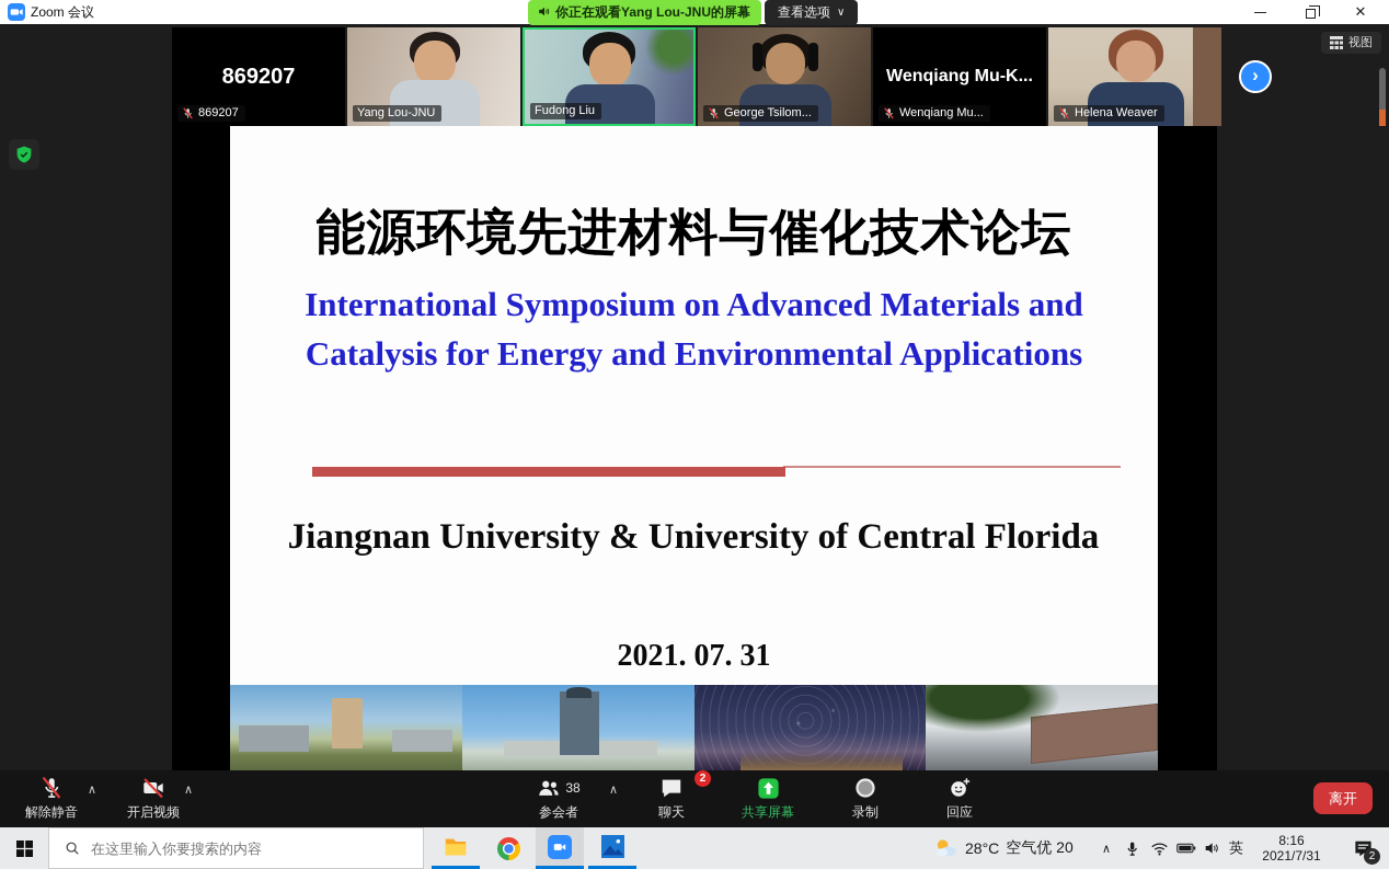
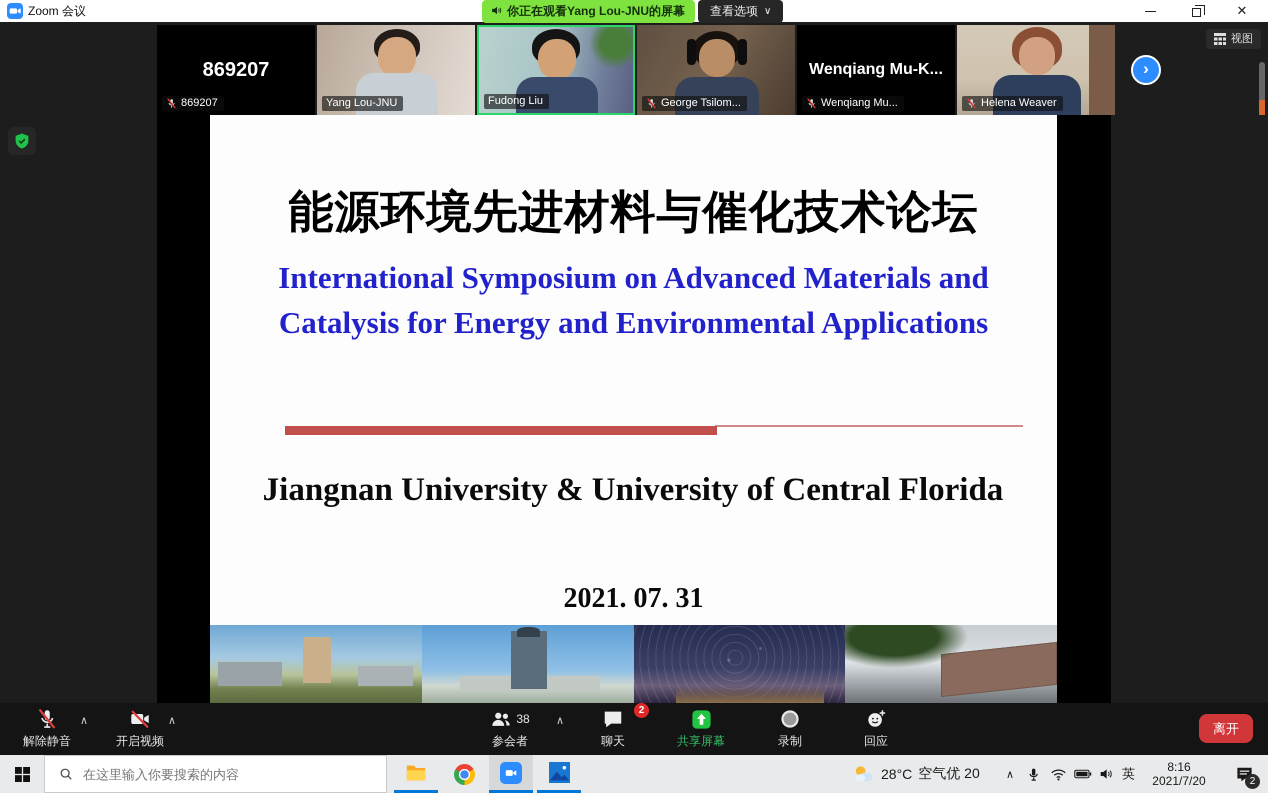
  Zoom 会议
  ✕
  你正在观看Yang Lou-JNU的屏幕
  查看选项
  ∨
  869207
  869207
  Yang Lou-JNU
  Fudong Liu
  George Tsilom...
  Wenqiang Mu-K...
  Wenqiang Mu...
  Helena Weaver
  视图
  ›
  能源环境先进材料与催化技术论坛
  International Symposium on Advanced Materials and Catalysis for Energy and Environmental Applications
  Jiangnan University & University of Central Florida
  2021. 07. 31
  解除静音
  ∧
  开启视频
  ∧
  38
  参会者
  ∧
  2
  聊天
  共享屏幕
  录制
  回应
  离开
  在这里输入你要搜索的内容
  28°C
  空气优 20
  ∧
  英
  8:16
- 2021/7/31
+ 2021/7/20
  2
